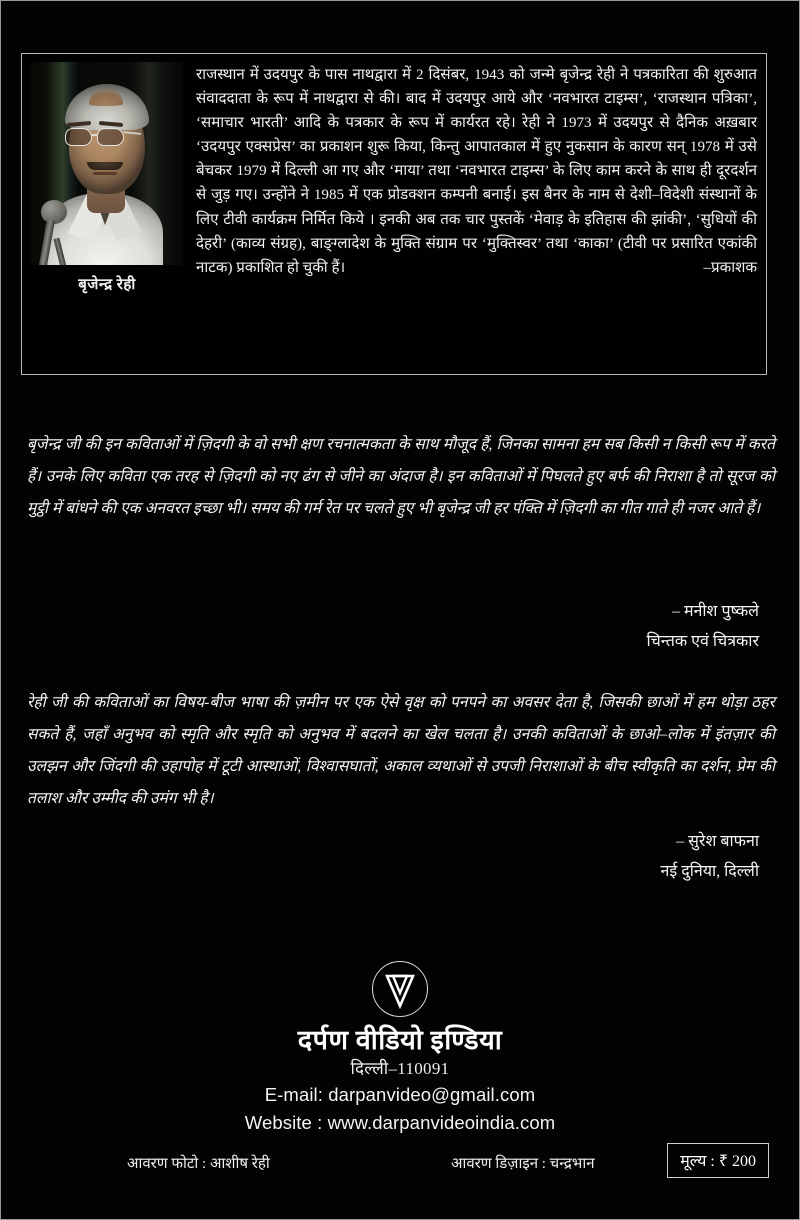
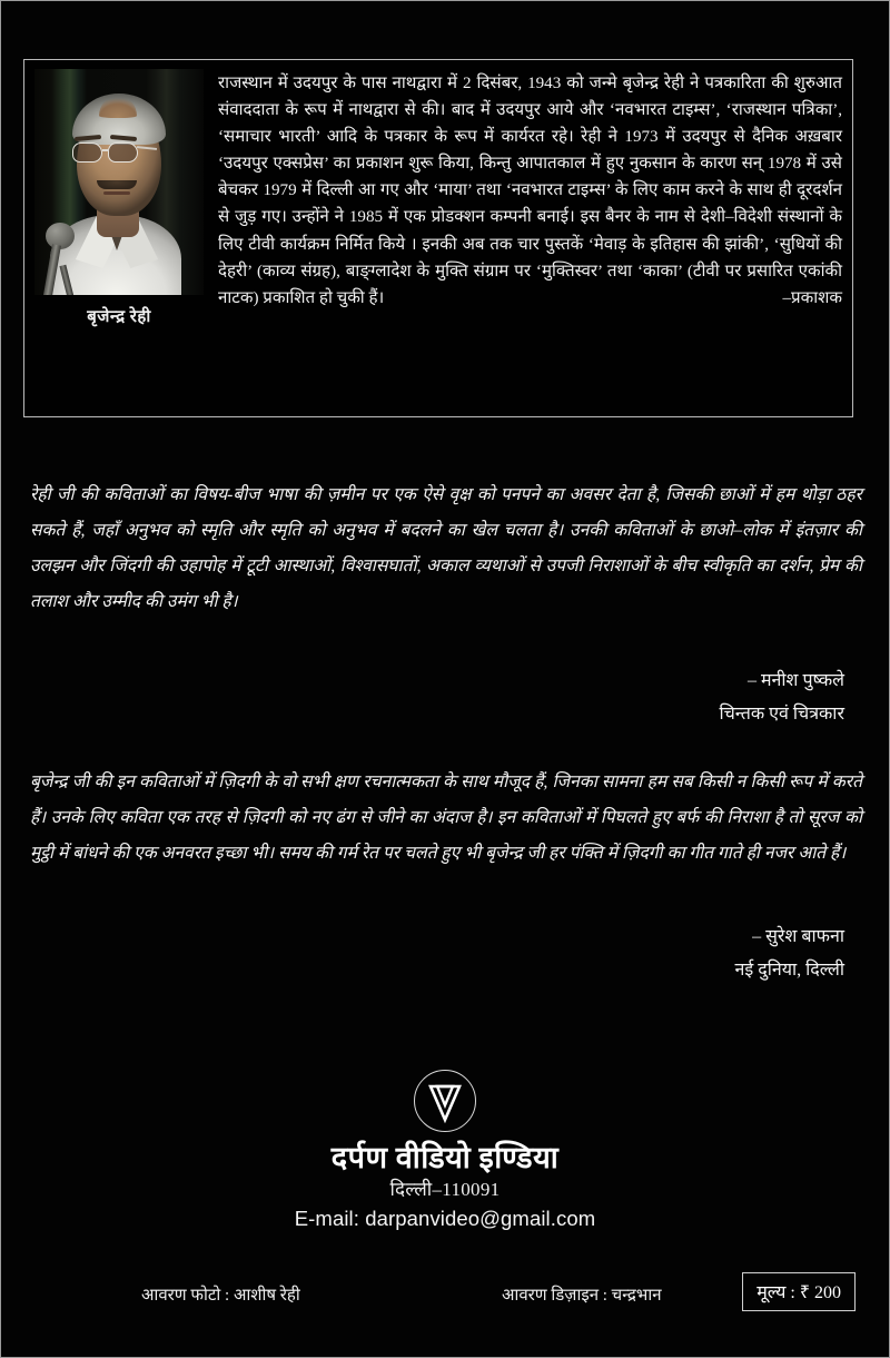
  बृजेन्द्र रेही
  राजस्थान में उदयपुर के पास नाथद्वारा में 2 दिसंबर, 1943 को जन्मे बृजेन्द्र रेही ने पत्रकारिता की शुरुआत संवाददाता के रूप में नाथद्वारा से की। बाद में उदयपुर आये और ‘नवभारत टाइम्स’, ‘राजस्थान पत्रिका’, ‘समाचार भारती’ आदि के पत्रकार के रूप में कार्यरत रहे। रेही ने 1973 में उदयपुर से दैनिक अख़बार ‘उदयपुर एक्सप्रेस’ का प्रकाशन शुरू किया, किन्तु आपातकाल में हुए नुकसान के कारण सन् 1978 में उसे बेचकर 1979 में दिल्ली आ गए और ‘माया’ तथा ‘नवभारत टाइम्स’ के लिए काम करने के साथ ही दूरदर्शन से जुड़ गए। उन्होंने ने 1985 में एक प्रोडक्शन कम्पनी बनाई। इस बैनर के नाम से देशी–विदेशी संस्थानों के लिए टीवी कार्यक्रम निर्मित किये । इनकी अब तक चार पुस्तकें ‘मेवाड़ के इतिहास की झांकी’, ‘सुधियों की देहरी’ (काव्य संग्रह), बाङ्ग्लादेश के मुक्ति संग्राम पर ‘मुक्तिस्वर’ तथा ‘काका’ (टीवी पर प्रसारित एकांकी नाटक) प्रकाशित हो चुकी हैं।
  –प्रकाशक
- बृजेन्द्र जी की इन कविताओं में ज़िदगी के वो सभी क्षण रचनात्मकता के साथ मौजूद हैं, जिनका सामना हम सब किसी न किसी रूप में करते हैं। उनके लिए कविता एक तरह से ज़िदगी को नए ढंग से जीने का अंदाज है। इन कविताओं में पिघलते हुए बर्फ की निराशा है तो सूरज को मुट्ठी में बांधने की एक अनवरत इच्छा भी। समय की गर्म रेत पर चलते हुए भी बृजेन्द्र जी हर पंक्ति में ज़िदगी का गीत गाते ही नजर आते हैं।
+ रेही जी की कविताओं का विषय-बीज भाषा की ज़मीन पर एक ऐसे वृक्ष को पनपने का अवसर देता है, जिसकी छाओं में हम थोड़ा ठहर सकते हैं, जहाँ अनुभव को स्मृति और स्मृति को अनुभव में बदलने का खेल चलता है। उनकी कविताओं के छाओ–लोक में इंतज़ार की उलझन और जिंदगी की उहापोह में टूटी आस्थाओं, विश्वासघातों, अकाल व्यथाओं से उपजी निराशाओं के बीच स्वीकृति का दर्शन, प्रेम की तलाश और उम्मीद की उमंग भी है।
  – मनीश पुष्कले
  चिन्तक एवं चित्रकार
- रेही जी की कविताओं का विषय-बीज भाषा की ज़मीन पर एक ऐसे वृक्ष को पनपने का अवसर देता है, जिसकी छाओं में हम थोड़ा ठहर सकते हैं, जहाँ अनुभव को स्मृति और स्मृति को अनुभव में बदलने का खेल चलता है। उनकी कविताओं के छाओ–लोक में इंतज़ार की उलझन और जिंदगी की उहापोह में टूटी आस्थाओं, विश्वासघातों, अकाल व्यथाओं से उपजी निराशाओं के बीच स्वीकृति का दर्शन, प्रेम की तलाश और उम्मीद की उमंग भी है।
+ बृजेन्द्र जी की इन कविताओं में ज़िदगी के वो सभी क्षण रचनात्मकता के साथ मौजूद हैं, जिनका सामना हम सब किसी न किसी रूप में करते हैं। उनके लिए कविता एक तरह से ज़िदगी को नए ढंग से जीने का अंदाज है। इन कविताओं में पिघलते हुए बर्फ की निराशा है तो सूरज को मुट्ठी में बांधने की एक अनवरत इच्छा भी। समय की गर्म रेत पर चलते हुए भी बृजेन्द्र जी हर पंक्ति में ज़िदगी का गीत गाते ही नजर आते हैं।
  – सुरेश बाफना
  नई दुनिया, दिल्ली
  दर्पण वीडियो इण्डिया
  दिल्ली–110091
  E-mail: darpanvideo@gmail.com
- Website : www.darpanvideoindia.com
  आवरण फोटो : आशीष रेही
  आवरण डिज़ाइन : चन्द्रभान
  मूल्य : ₹ 200
